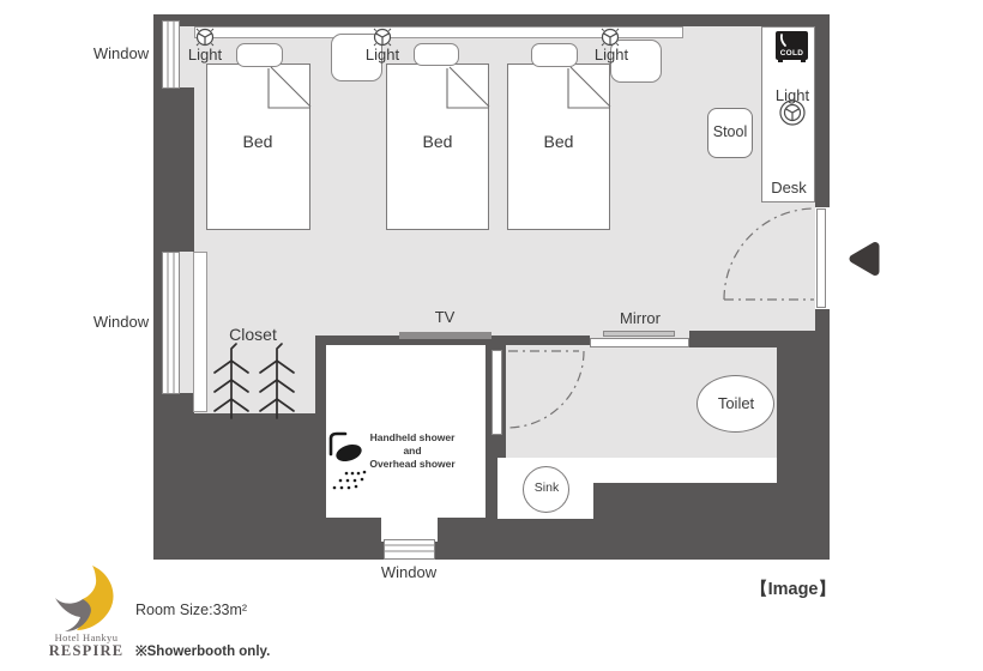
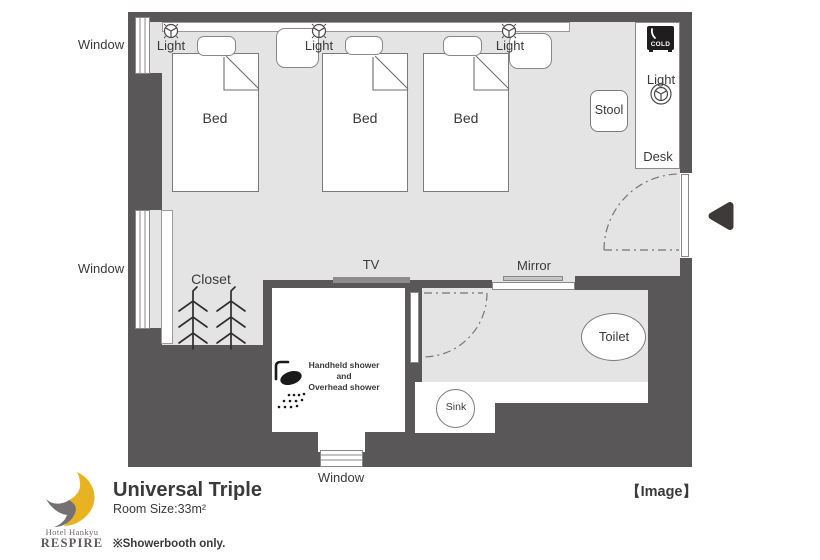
  Window
  Window
  Window
  Light
  Light
  Light
  Light
  Bed
  Bed
  Bed
  Stool
  Desk
  Closet
  TV
  Mirror
  Toilet
  Sink
  Handheld shower
  and
  Overhead shower
+ Universal Triple
  Room Size:33m²
  ※Showerbooth only.
  【Image】
  Hotel Hankyu
  RESPIRE
